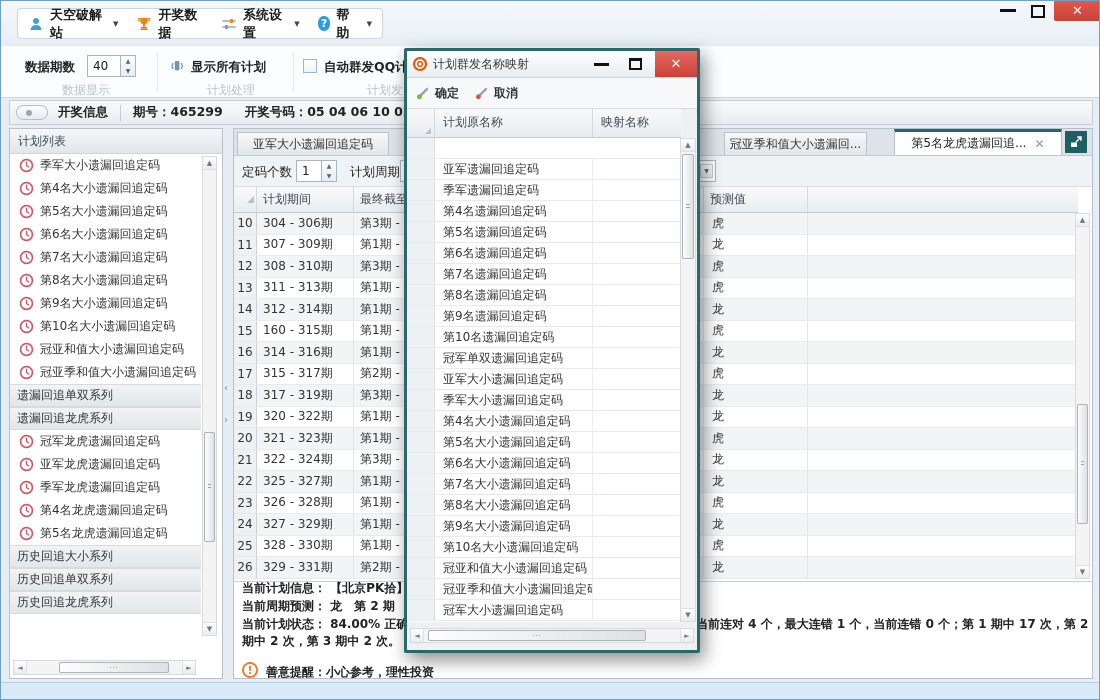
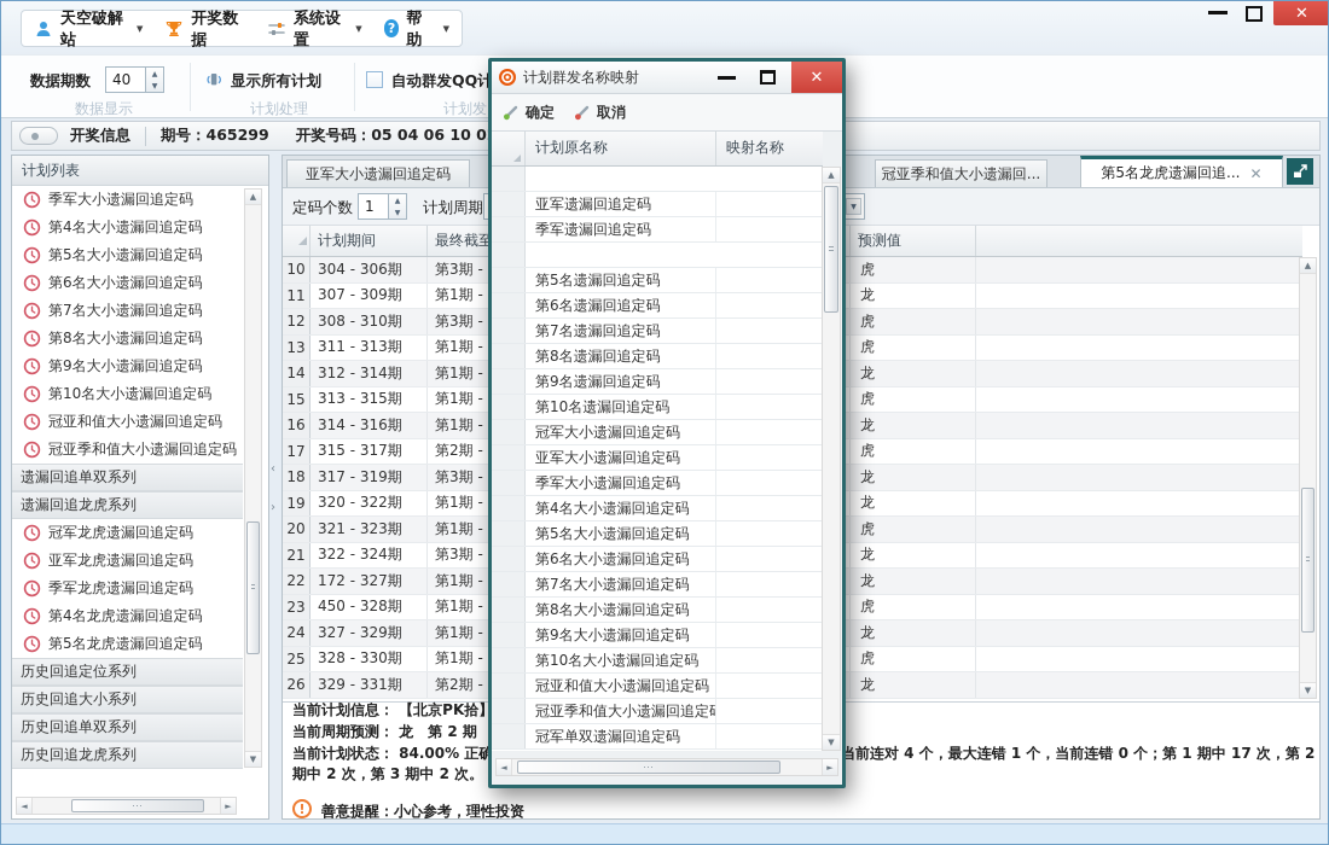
  天空破解站
  ▼
  开奖数据
  系统设置
  ▼
  ?
  帮助
  ▼
  ✕
  数据期数
  40
  数据显示
  显示所有计划
  计划处理
  自动群发QQ计
  计划发
  开奖信息
  期号：465299
  计划列表
  季军大小遗漏回追定码
  第4名大小遗漏回追定码
  第5名大小遗漏回追定码
  第6名大小遗漏回追定码
  第7名大小遗漏回追定码
  第8名大小遗漏回追定码
  第9名大小遗漏回追定码
  第10名大小遗漏回追定码
  冠亚和值大小遗漏回追定码
  冠亚季和值大小遗漏回追定码
  遗漏回追单双系列
  遗漏回追龙虎系列
  冠军龙虎遗漏回追定码
  亚军龙虎遗漏回追定码
  季军龙虎遗漏回追定码
  第4名龙虎遗漏回追定码
  第5名龙虎遗漏回追定码
+ 历史回追定位系列
  历史回追大小系列
  历史回追单双系列
  历史回追龙虎系列
  ▲
  ▼
  ◄
  ►
  ‹
  ›
  亚军大小遗漏回追定码
  冠亚季和值大小遗漏回...
  第5名龙虎遗漏回追...
  ✕
  定码个数
  1
  计划周期
  计划期间
  最终截至
  预测值
  10
  304 - 306期
  第3期 -
  虎
  11
  307 - 309期
  第1期 -
  龙
  12
  308 - 310期
  第3期 -
  虎
  13
  311 - 313期
  第1期 -
  虎
  14
  312 - 314期
  第1期 -
  龙
  15
- 160 - 315期
+ 313 - 315期
  第1期 -
  虎
  16
  314 - 316期
  第1期 -
  龙
  17
  315 - 317期
  第2期 -
  虎
  18
  317 - 319期
  第3期 -
  龙
  19
  320 - 322期
  第1期 -
  龙
  20
  321 - 323期
  第1期 -
  虎
  21
  322 - 324期
  第3期 -
  龙
  22
- 325 - 327期
+ 172 - 327期
  第1期 -
  龙
  23
- 326 - 328期
+ 450 - 328期
  第1期 -
  虎
  24
  327 - 329期
  第1期 -
  龙
  25
  328 - 330期
  第1期 -
  虎
  26
  329 - 331期
  第2期 -
  龙
  ▲
  ▼
  当前计划信息： 【北京PK拾】
  当前周期预测： 龙 第 2 期
  当前计划状态： 84.00% 正确
  当前连对 4 个，最大连错 1 个，当前连错 0 个；第 1 期中 17 次，第 2
  期中 2 次，第 3 期中 2 次。
  !
  善意提醒：小心参考，理性投资
  计划群发名称映射
  ✕
  确定
  取消
  计划原名称
  映射名称
  亚军遗漏回追定码
  季军遗漏回追定码
- 第4名遗漏回追定码
  第5名遗漏回追定码
  第6名遗漏回追定码
  第7名遗漏回追定码
  第8名遗漏回追定码
  第9名遗漏回追定码
  第10名遗漏回追定码
- 冠军单双遗漏回追定码
+ 冠军大小遗漏回追定码
  亚军大小遗漏回追定码
  季军大小遗漏回追定码
  第4名大小遗漏回追定码
  第5名大小遗漏回追定码
  第6名大小遗漏回追定码
  第7名大小遗漏回追定码
  第8名大小遗漏回追定码
  第9名大小遗漏回追定码
  第10名大小遗漏回追定码
  冠亚和值大小遗漏回追定码
  冠亚季和值大小遗漏回追定
- 冠军大小遗漏回追定码
+ 冠军单双遗漏回追定码
  ▲
  ▼
  ◄
  ►
